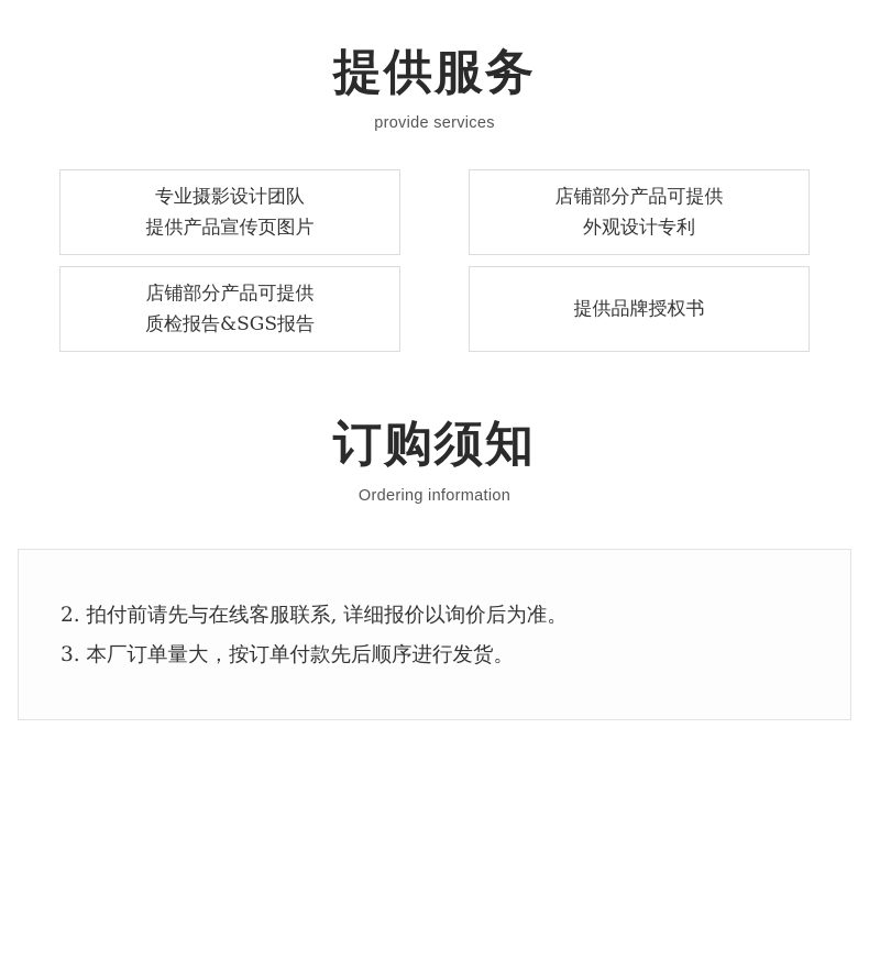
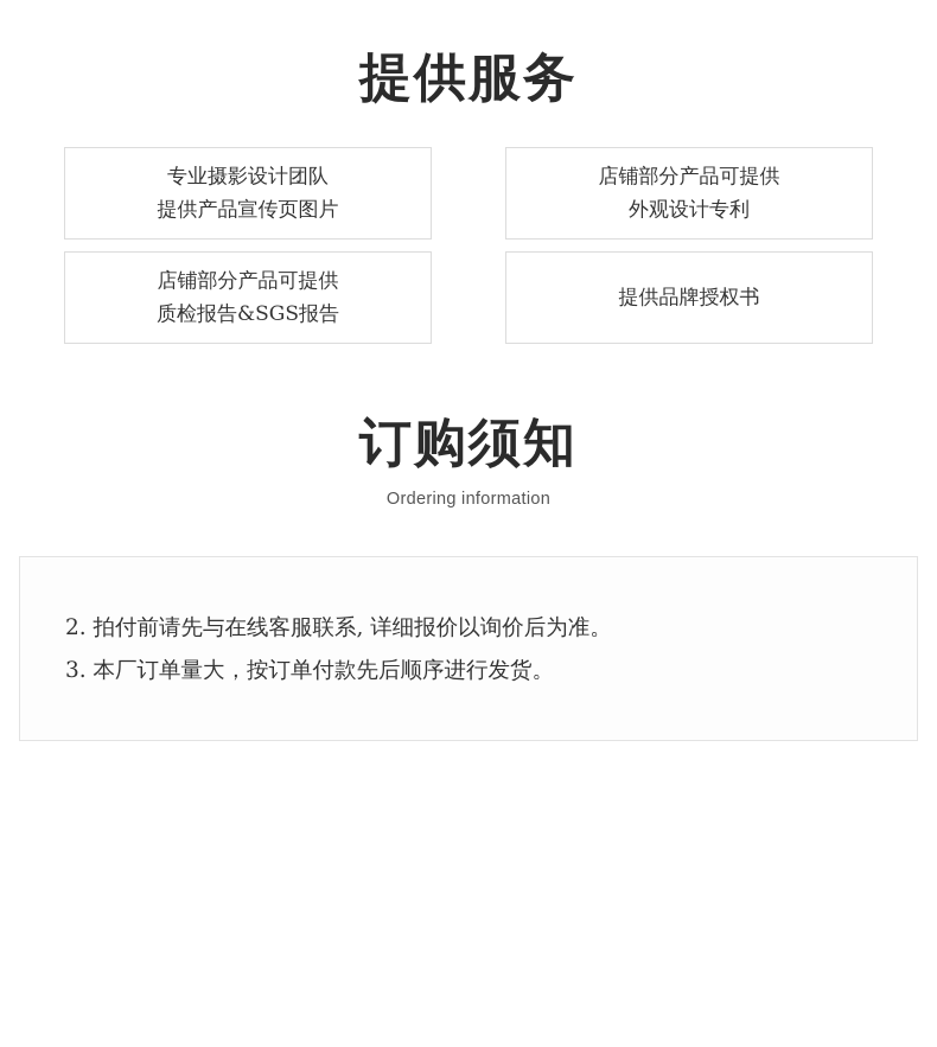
  提供服务
- provide services
  专业摄影设计团队
  提供产品宣传页图片
  店铺部分产品可提供
  外观设计专利
  店铺部分产品可提供
  质检报告&SGS报告
  提供品牌授权书
  订购须知
  Ordering information
  2. 拍付前请先与在线客服联系, 详细报价以询价后为准。
  3. 本厂订单量大，按订单付款先后顺序进行发货。
